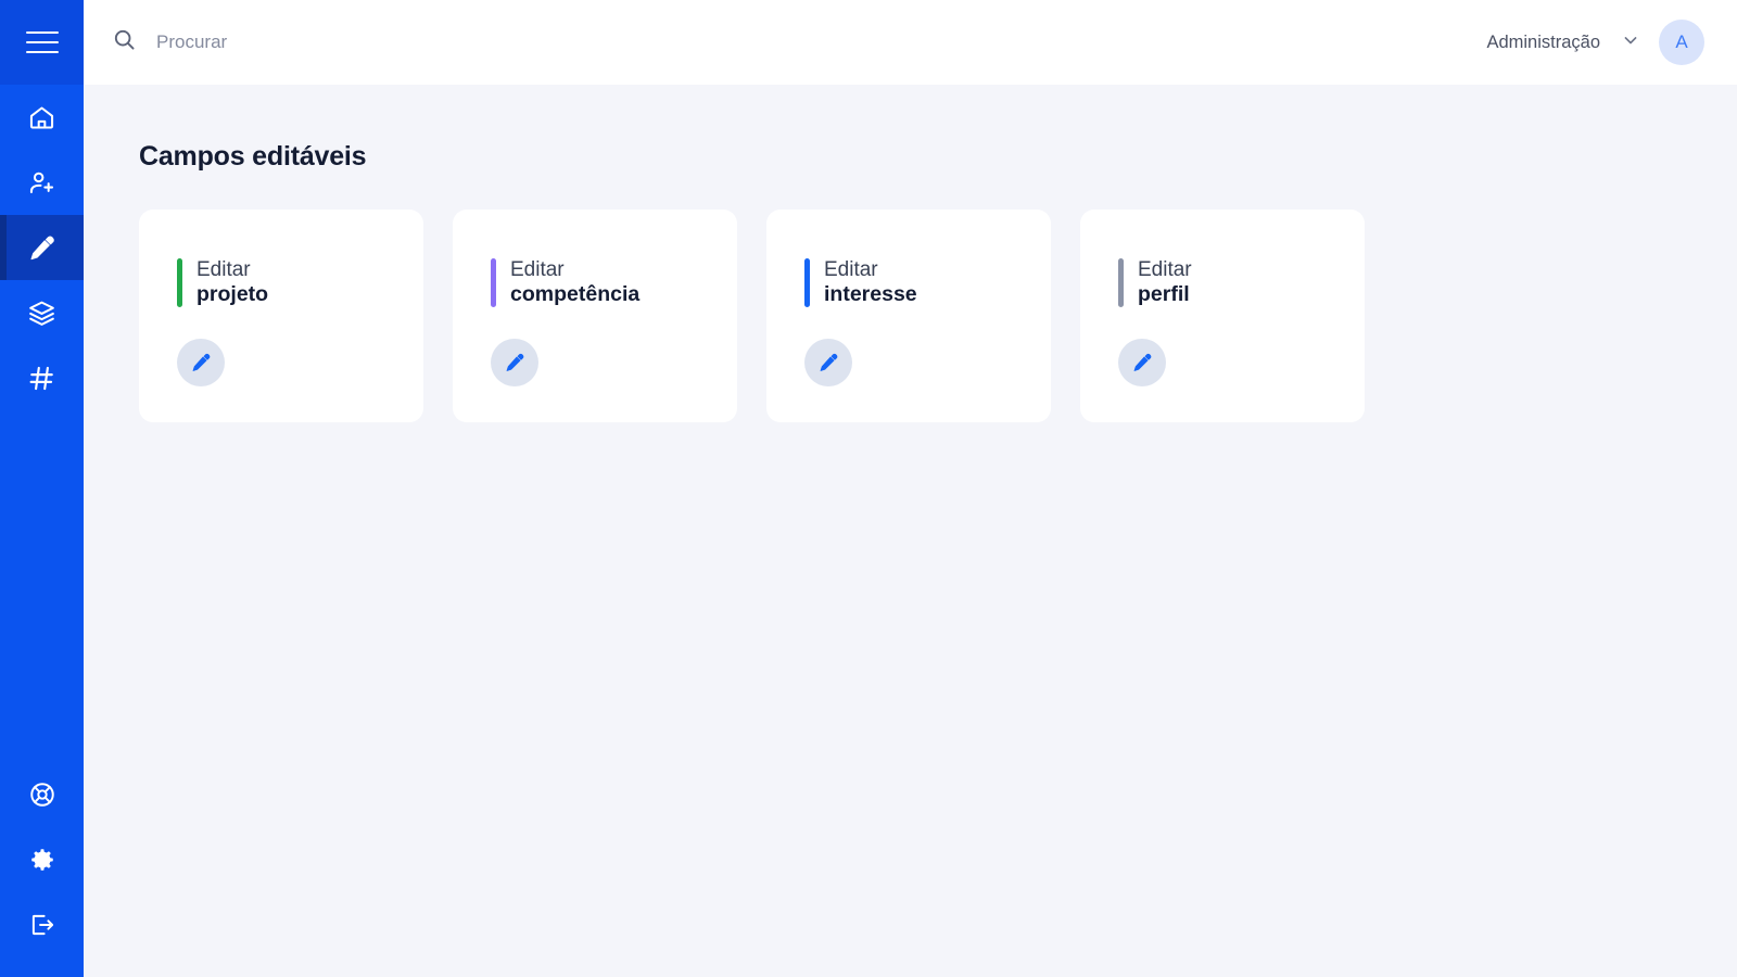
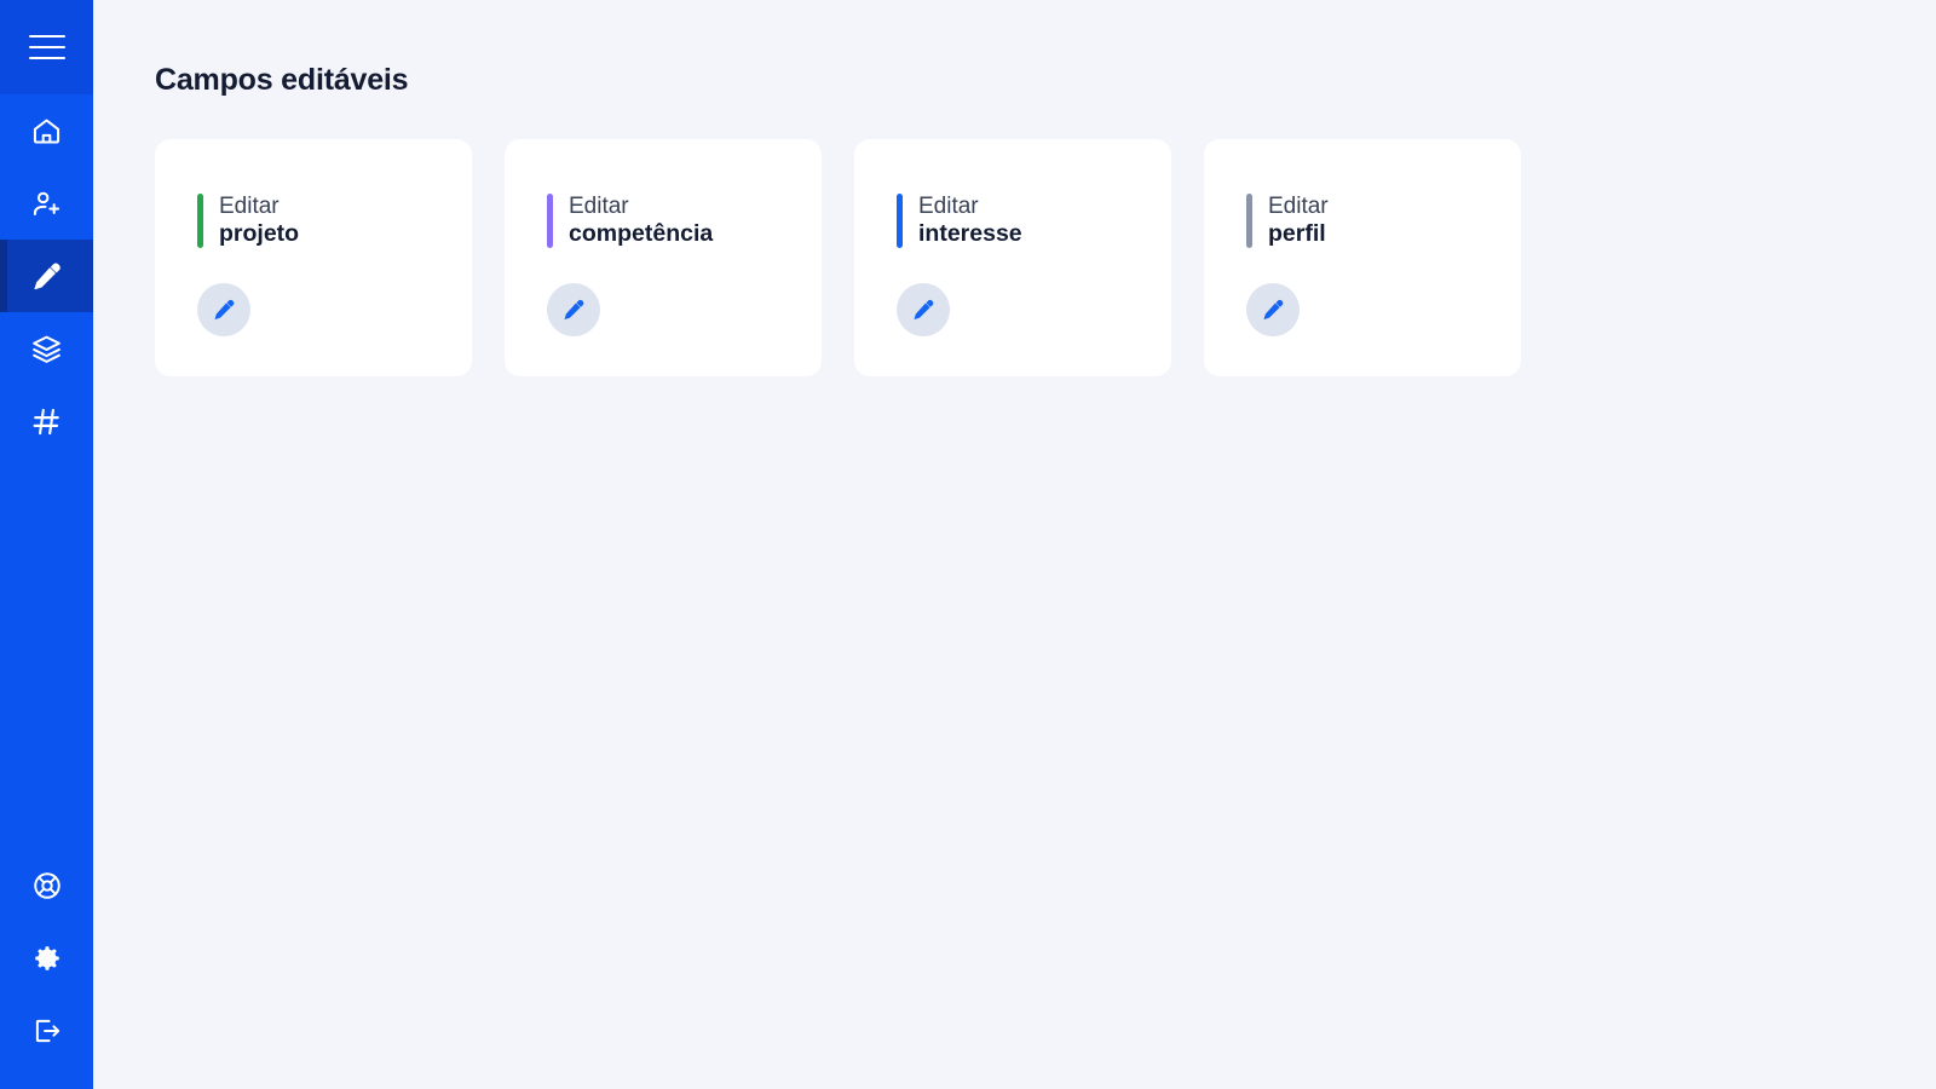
- Procurar
- Administração
- A
  Campos editáveis
  Editar
  projeto
  Editar
  competência
  Editar
  interesse
  Editar
  perfil
